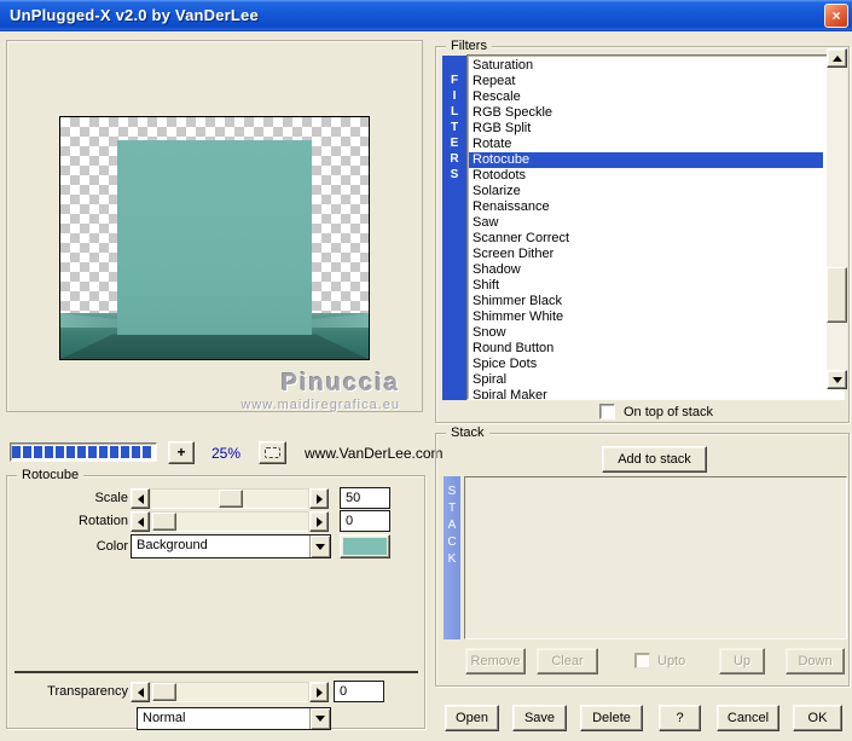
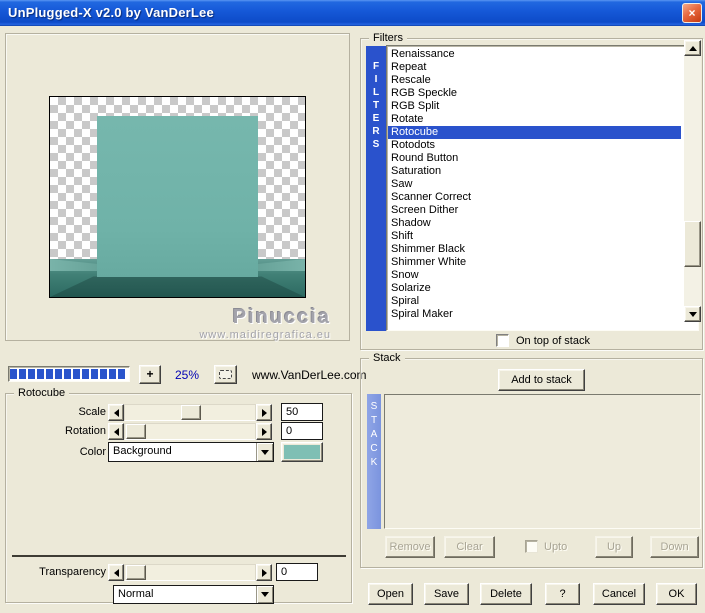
  UnPlugged-X v2.0 by VanDerLee
  ×
  Pinuccia
  www.maidiregrafica.eu
  +
  25%
  www.VanDerLee.com
  Rotocube
  Scale
  50
  Rotation
  0
  Color
  Background
  Transparency
  0
  Normal
  Filters
  F
  I
  L
  T
  E
  R
  S
- Saturation
+ Renaissance
  Repeat
  Rescale
  RGB Speckle
  RGB Split
  Rotate
  Rotocube
  Rotodots
- Solarize
+ Round Button
- Renaissance
+ Saturation
  Saw
  Scanner Correct
  Screen Dither
  Shadow
  Shift
  Shimmer Black
  Shimmer White
  Snow
- Round Button
+ Solarize
- Spice Dots
  Spiral
  Spiral Maker
  On top of stack
  Stack
  Add to stack
  S
  T
  A
  C
  K
  Remove
  Clear
  Upto
  Up
  Down
  Open
  Save
  Delete
  ?
  Cancel
  OK
